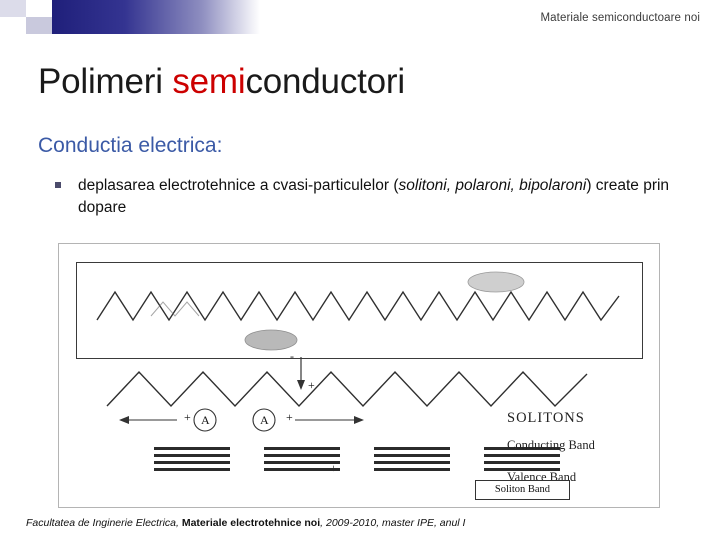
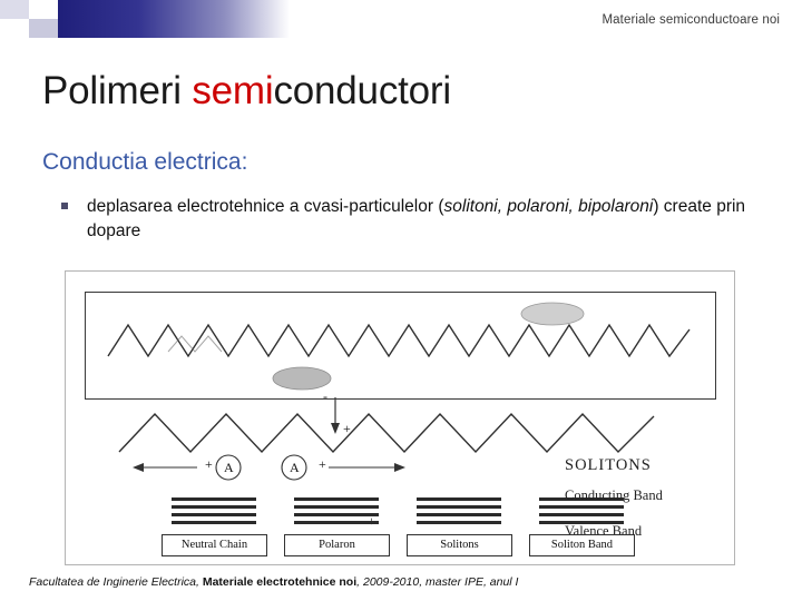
  Materiale semiconductoare noi
  Polimeri semiconductori
  Conductia electrica:
  deplasarea electrotehnice a cvasi-particulelor (solitoni, polaroni, bipolaroni) create prin dopare
  A
  A
  +
  +
  -
  +
  SOLITONS
  Conducting Band
  Valence Band
+ Neutral Chain
+ Polaron
+ Solitons
  Soliton Band
  Facultatea de Inginerie Electrica, Materiale electrotehnice noi, 2009-2010, master IPE, anul I
